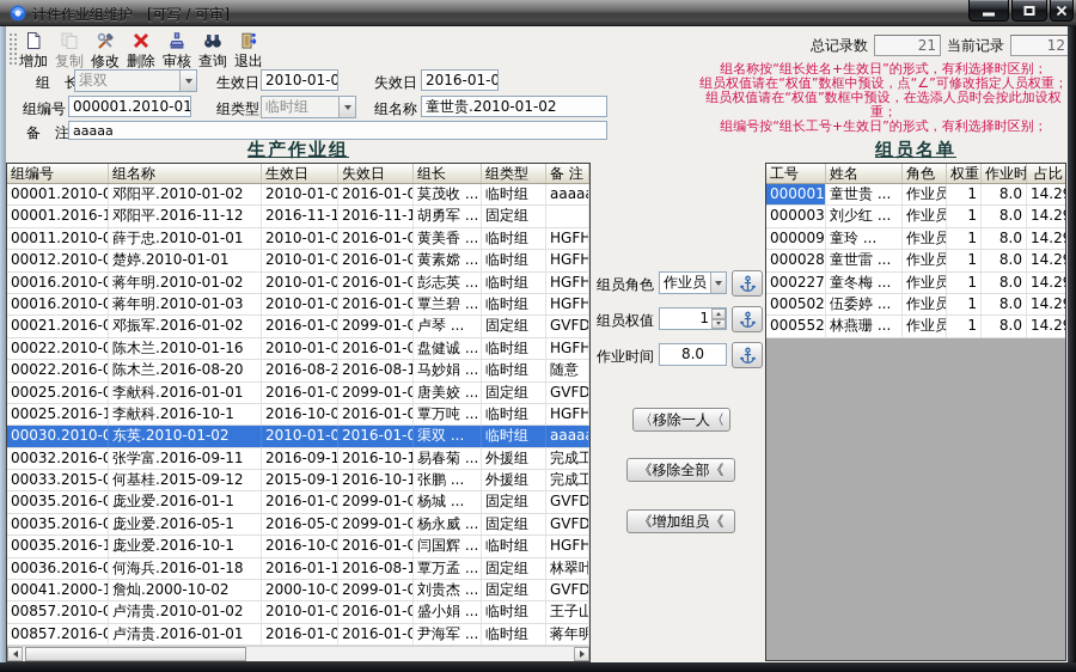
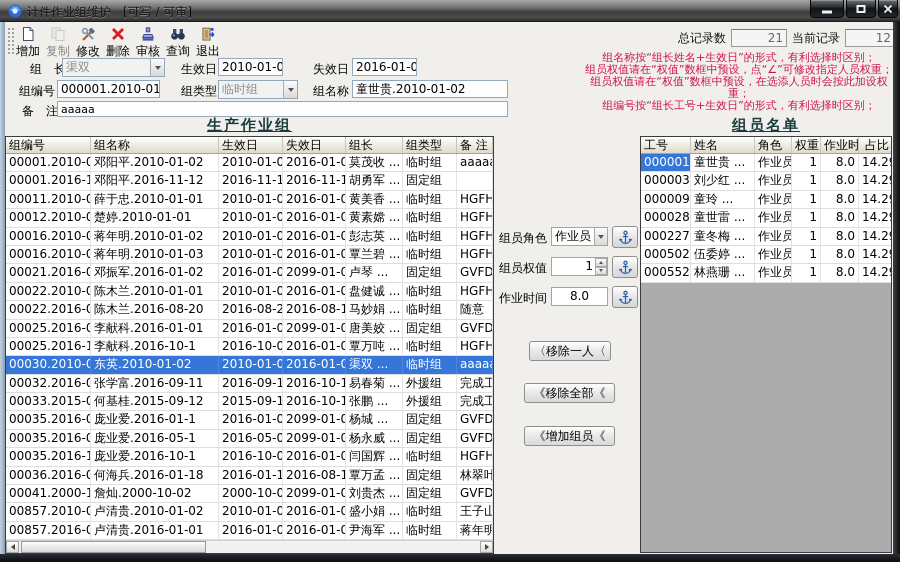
  计件作业组维护 [可写 / 可审]
  增加
  复制
  修改
  删除
  审核
  查询
  退出
  总记录数
  21
  当前记录
  12
  组 长
  渠双
  生效日
  2010-01-0
  失效日
  2016-01-0
  组编号
  000001.2010-01
  组类型
  临时组
  组名称
  童世贵.2010-01-02
  备 注
  aaaaa
  组名称按“组长姓名+生效日”的形式，有利选择时区别；
  组员权值请在“权值”数框中预设，点“∠”可修改指定人员权重；
  组员权值请在“权值”数框中预设，在选添人员时会按此加设权重；
  组编号按“组长工号+生效日”的形式，有利选择时区别；
  生产作业组
  组员名单
  组编号
  组名称
  生效日
  失效日
  组长
  组类型
  备 注
  00001.2010-0
  邓阳平.2010-01-02
  2010-01-0
  2016-01-0
  莫茂收 ...
  临时组
  aaaa
  00001.2016-1
  邓阳平.2016-11-12
  2016-11-1
  2016-11-1
  胡勇军 ...
  固定组
  00011.2010-0
  薛于忠.2010-01-01
  2010-01-0
  2016-01-0
  黄美香 ...
  临时组
  00012.2010-0
  楚婷.2010-01-01
  2010-01-0
  2016-01-0
  黄素嫦 ...
  临时组
  00016.2010-0
  蒋年明.2010-01-02
  2010-01-0
  2016-01-0
  彭志英 ...
  临时组
  00016.2010-0
  蒋年明.2010-01-03
  2010-01-0
  2016-01-0
  覃兰碧 ...
  临时组
  00021.2016-0
  邓振军.2016-01-02
  2016-01-0
  2099-01-0
  卢琴 ...
  固定组
  00022.2010-0
- 陈木兰.2010-01-16
+ 陈木兰.2010-01-01
  2010-01-0
  2016-01-0
  盘健诚 ...
  临时组
  00022.2016-0
  陈木兰.2016-08-20
  2016-08-2
  2016-08-1
  马妙娟 ...
  临时组
  随意
  00025.2016-0
  李献科.2016-01-01
  2016-01-0
  2099-01-0
  唐美姣 ...
  固定组
  00025.2016-1
  李献科.2016-10-1
  2016-10-0
  2016-01-0
  覃万吨 ...
  临时组
  00030.2010-0
  东英.2010-01-02
  2010-01-0
  2016-01-0
  渠双 ...
  临时组
  aaaa
  00032.2016-0
  张学富.2016-09-11
  2016-09-1
  2016-10-1
  易春菊 ...
  外援组
  完成工
  00033.2015-0
  何基桂.2015-09-12
  2015-09-1
  2016-10-1
  张鹏 ...
  外援组
  完成工
  00035.2016-0
  庞业爱.2016-01-1
  2016-01-0
  2099-01-0
  杨城 ...
  固定组
  00035.2016-0
  庞业爱.2016-05-1
  2016-05-0
  2099-01-0
  杨永威 ...
  固定组
  00035.2016-1
  庞业爱.2016-10-1
  2016-10-0
  2016-01-0
  闫国辉 ...
  临时组
  00036.2016-0
  何海兵.2016-01-18
  2016-01-1
  2016-08-1
  覃万孟 ...
  固定组
  林翠叶
  00041.2000-1
  詹灿.2000-10-02
  2000-10-0
  2099-01-0
  刘贵杰 ...
  固定组
  00857.2010-0
  卢清贵.2010-01-02
  2010-01-0
  2016-01-0
  盛小娟 ...
  临时组
  王子山
  00857.2016-0
  卢清贵.2016-01-01
  2016-01-0
  2016-01-0
  尹海军 ...
  临时组
  蒋年明
  工号
  姓名
  角色
  权重
  作业时
  占比
  童世贵 ...
  作业员
  1
  8.0
  14.2
  刘少红 ...
  作业员
  1
  8.0
  14.2
  童玲 ...
  作业员
  1
  8.0
  14.2
  童世雷 ...
  作业员
  1
  8.0
  14.2
  童冬梅 ...
  作业员
  1
  8.0
  14.2
  伍委婷 ...
  作业员
  1
  8.0
  14.2
  林燕珊 ...
  作业员
  1
  8.0
  14.2
  组员角色
  作业员
  组员权值
  1
  作业时间
  8.0
  〈移除一人〈
  《移除全部《
  《增加组员《
